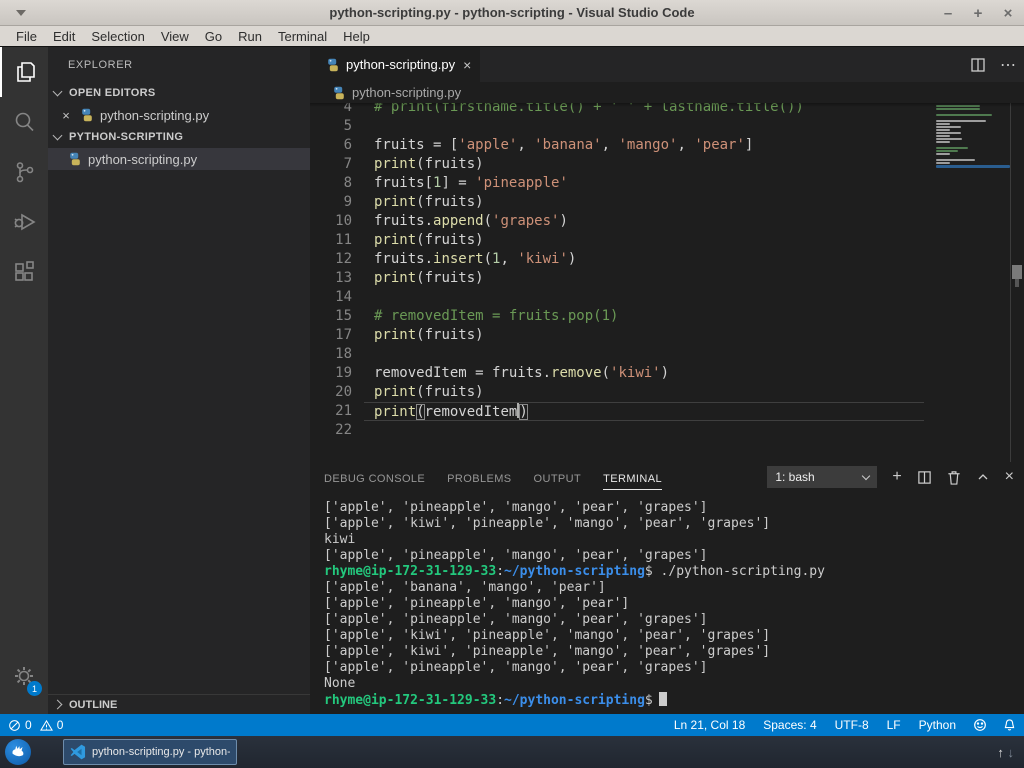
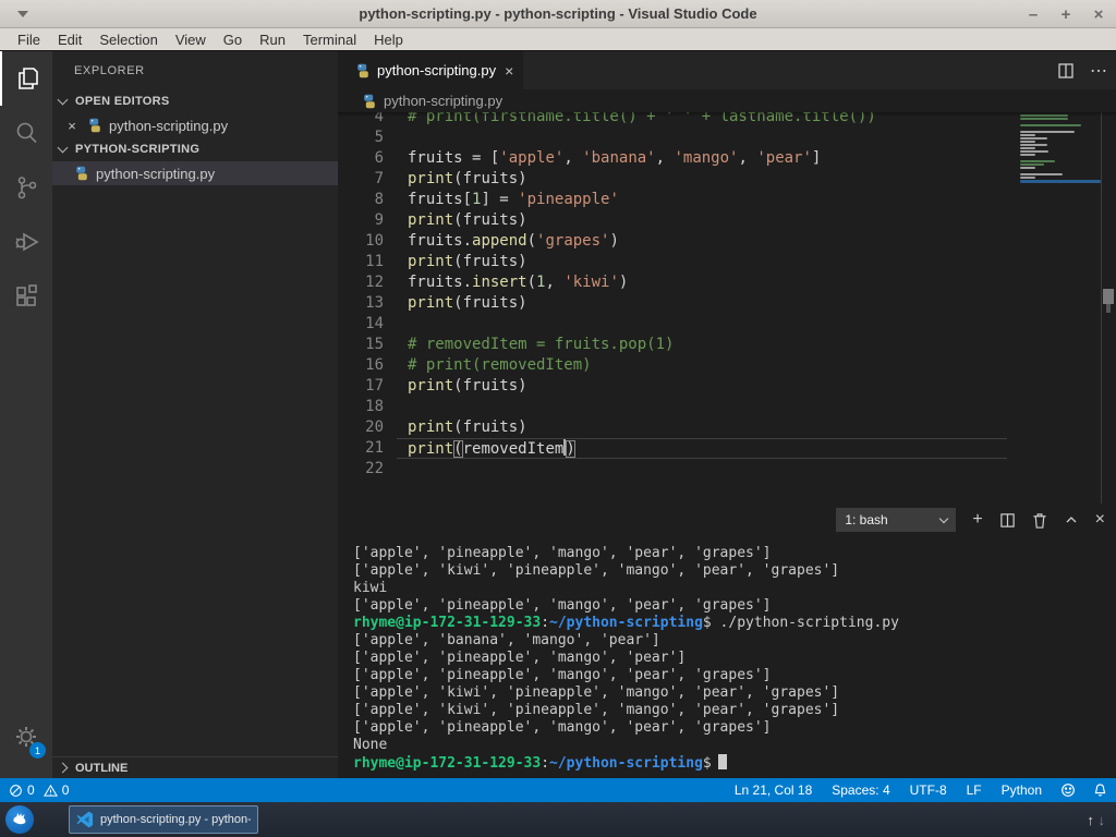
  python-scripting.py - python-scripting - Visual Studio Code
  –
  +
  ×
  File
  Edit
  Selection
  View
  Go
  Run
  Terminal
  Help
  1
  EXPLORER
  OPEN EDITORS
  ×
  python-scripting.py
  PYTHON-SCRIPTING
  python-scripting.py
  OUTLINE
  python-scripting.py
  ×
  ⋯
  python-scripting.py
  4
  # print(firstname.title() + ' ' + lastname.title())
  5
  6
  fruits = ['apple', 'banana', 'mango', 'pear']
  7
  print(fruits)
  8
  fruits[1] = 'pineapple'
  9
  print(fruits)
  10
  fruits.append('grapes')
  11
  print(fruits)
  12
  fruits.insert(1, 'kiwi')
  13
  print(fruits)
  14
  15
  # removedItem = fruits.pop(1)
+ 16
+ # print(removedItem)
  17
  print(fruits)
  18
- 19
- removedItem = fruits.remove('kiwi')
  20
  print(fruits)
  21
  print(removedItem )
  22
- DEBUG CONSOLE
- PROBLEMS
- OUTPUT
- TERMINAL
  1: bash
  +
  ×
  ['apple', 'pineapple', 'mango', 'pear', 'grapes']
  ['apple', 'kiwi', 'pineapple', 'mango', 'pear', 'grapes']
  kiwi
  ['apple', 'pineapple', 'mango', 'pear', 'grapes']
  rhyme@ip-172-31-129-33:~/python-scripting$ ./python-scripting.py
  ['apple', 'banana', 'mango', 'pear']
  ['apple', 'pineapple', 'mango', 'pear']
  ['apple', 'pineapple', 'mango', 'pear', 'grapes']
  ['apple', 'kiwi', 'pineapple', 'mango', 'pear', 'grapes']
  ['apple', 'kiwi', 'pineapple', 'mango', 'pear', 'grapes']
  ['apple', 'pineapple', 'mango', 'pear', 'grapes']
  None
  rhyme@ip-172-31-129-33:~/python-scripting$
  0
  0
  Ln 21, Col 18
  Spaces: 4
  UTF-8
  LF
  Python
  python-scripting.py - python-
  ↑ ↓
